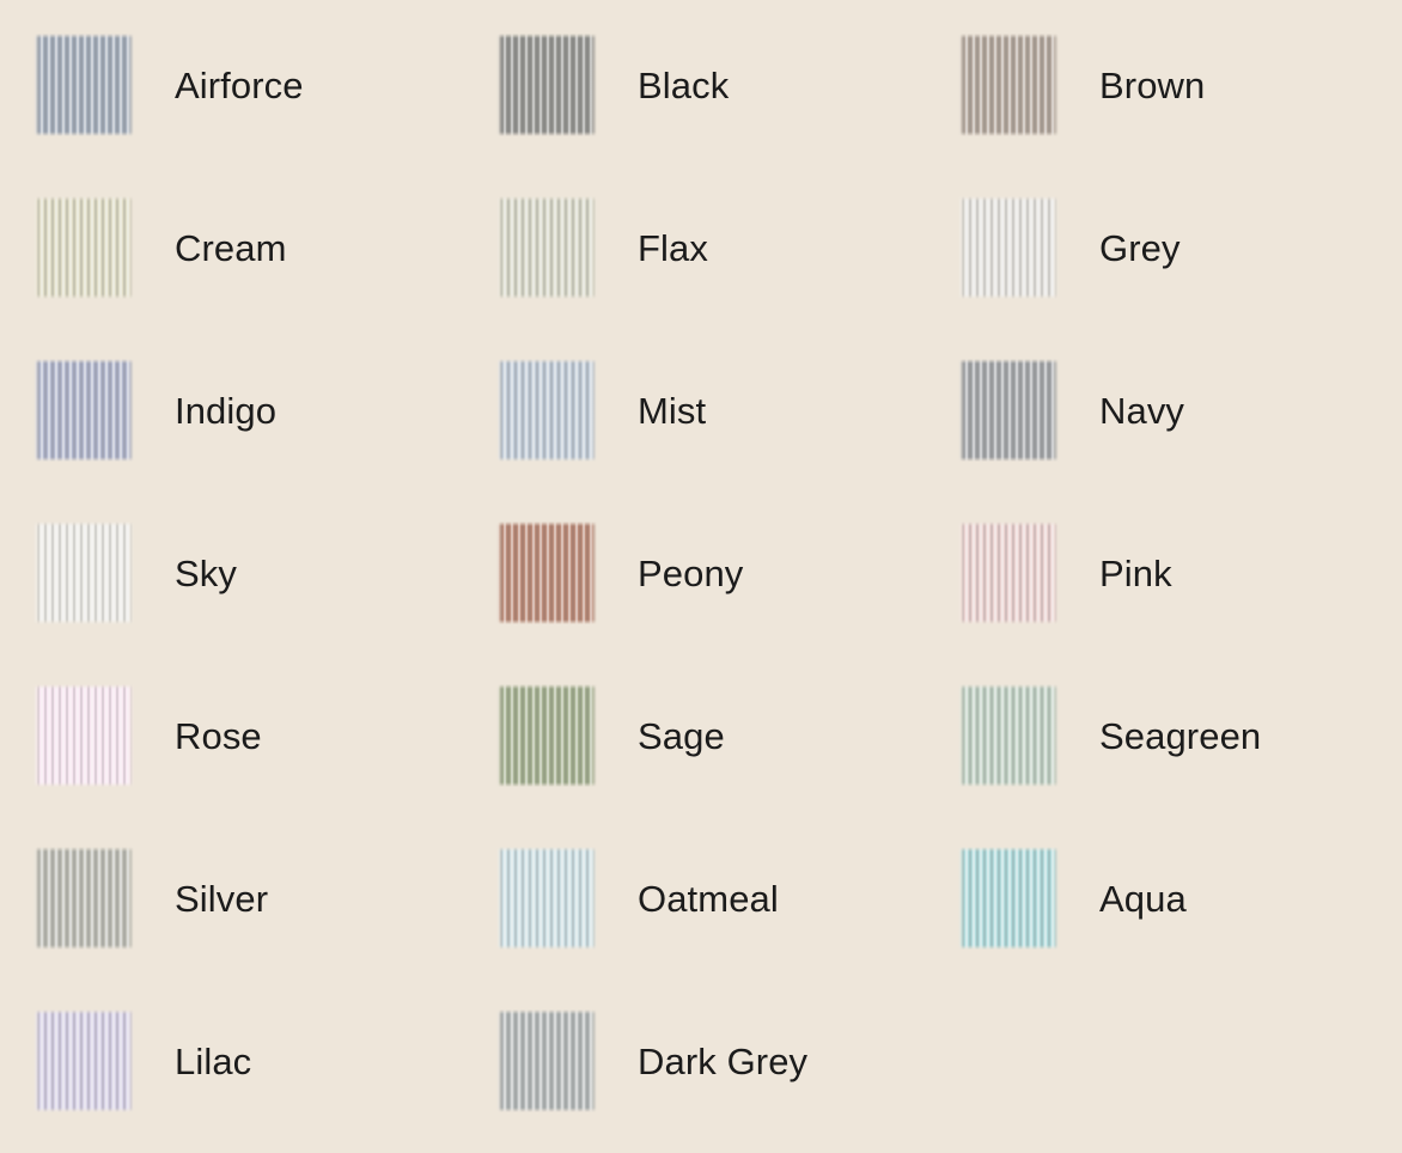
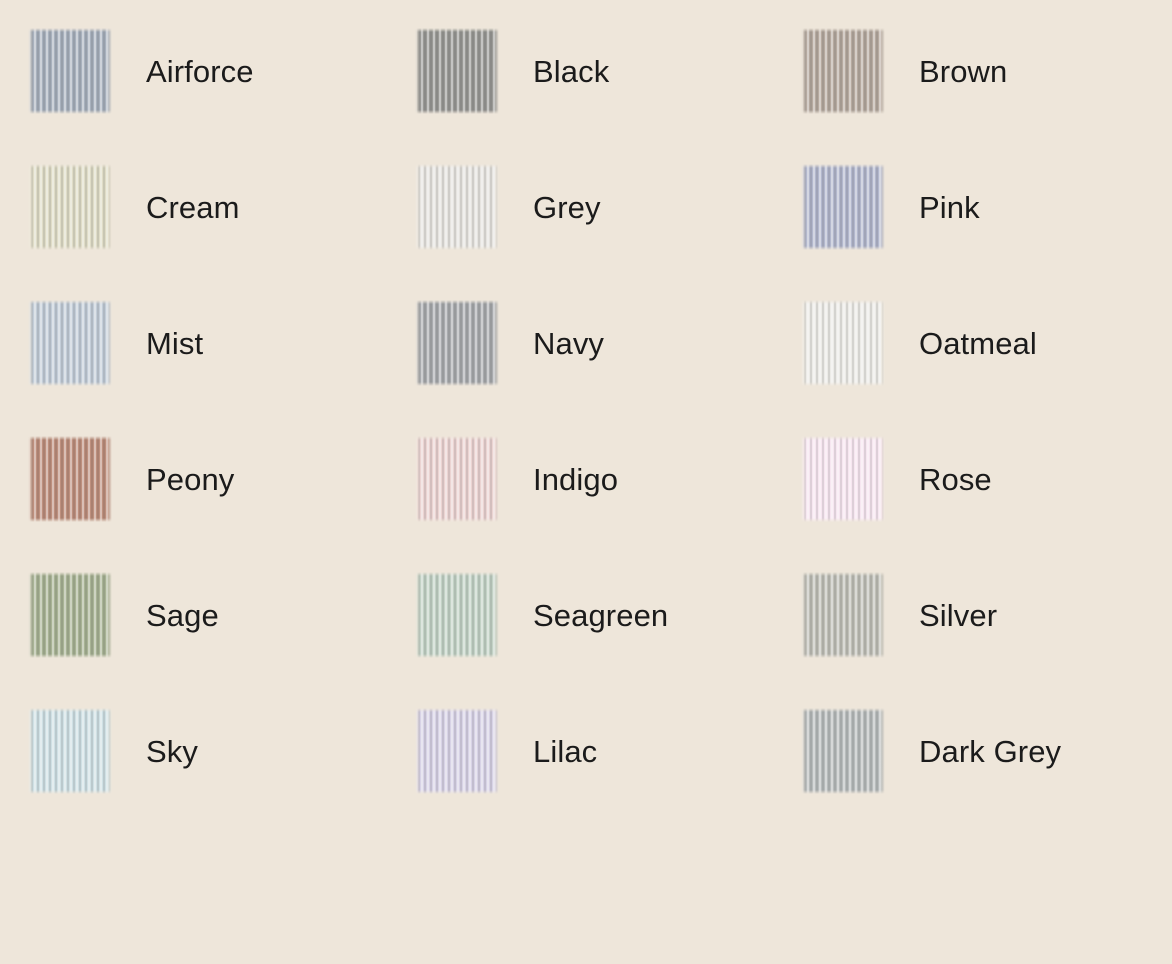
  Airforce
  Black
  Brown
  Cream
- Flax
  Grey
- Indigo
+ Pink
  Mist
  Navy
- Sky
+ Oatmeal
  Peony
- Pink
+ Indigo
  Rose
  Sage
  Seagreen
  Silver
- Oatmeal
+ Sky
- Aqua
  Lilac
  Dark Grey
